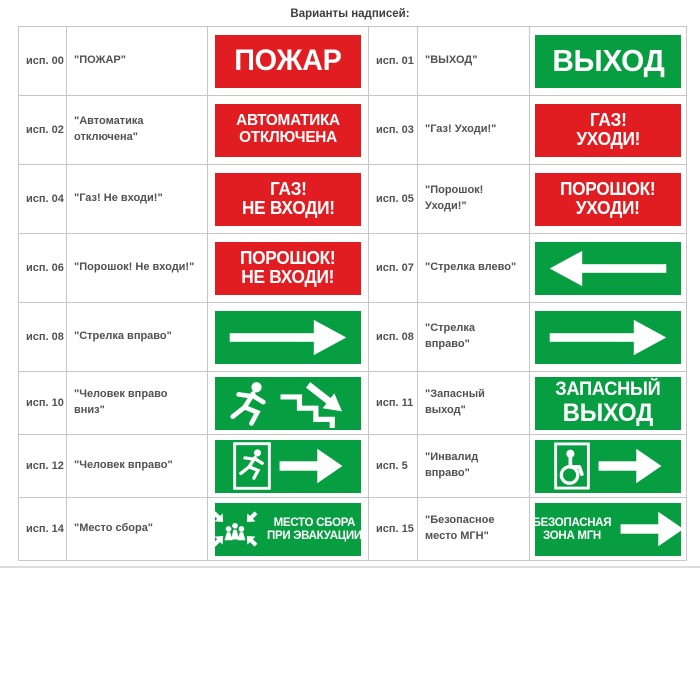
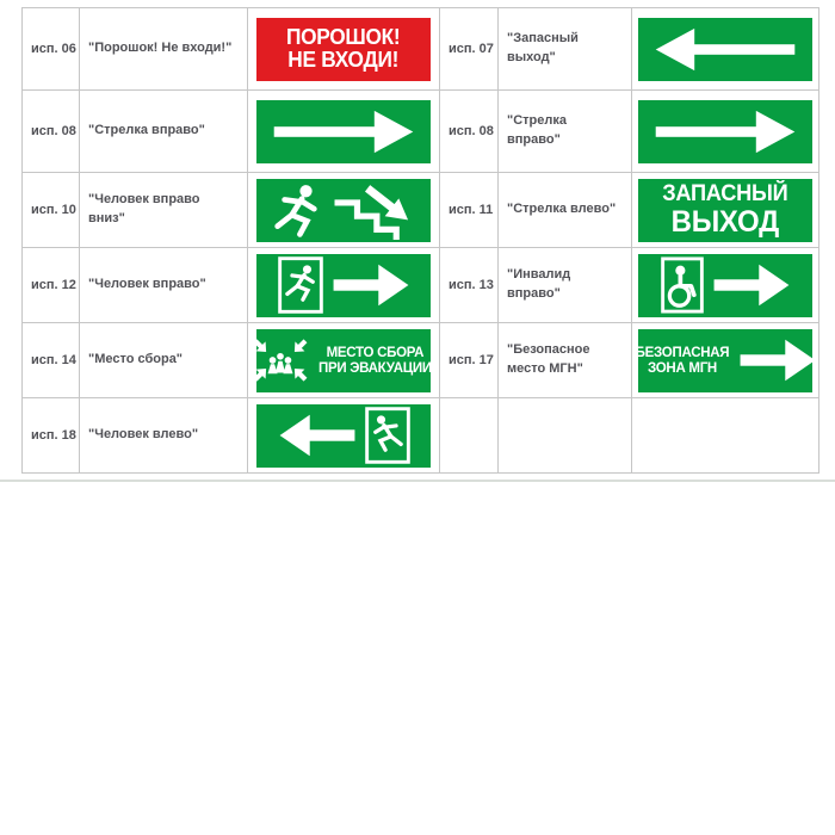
- Варианты надписей:
- исп. 00	"ПОЖАР"	ПОЖАР	исп. 01	"ВЫХОД"	ВЫХОД
- исп. 02	"Автоматика отключена"	АВТОМАТИКАОТКЛЮЧЕНА	исп. 03	"Газ! Уходи!"	ГАЗ!УХОДИ!
- исп. 04	"Газ! Не входи!"	ГАЗ!НЕ ВХОДИ!	исп. 05	"Порошок! Уходи!"	ПОРОШОК!УХОДИ!
- исп. 06	"Порошок! Не входи!"	ПОРОШОК!НЕ ВХОДИ!	исп. 07	"Стрелка влево"
+ исп. 06	"Порошок! Не входи!"	ПОРОШОК!НЕ ВХОДИ!	исп. 07	"Запасный выход"
  исп. 08	"Стрелка вправо"		исп. 08	"Стрелка вправо"
- исп. 10	"Человек вправо вниз"		исп. 11	"Запасный выход"	ЗАПАСНЫЙВЫХОД
+ исп. 10	"Человек вправо вниз"		исп. 11	"Стрелка влево"	ЗАПАСНЫЙВЫХОД
- исп. 12	"Человек вправо"		исп. 5	"Инвалид вправо"
+ исп. 12	"Человек вправо"		исп. 13	"Инвалид вправо"
- исп. 14	"Место сбора"	МЕСТО СБОРАПРИ ЭВАКУАЦИИ	исп. 15	"Безопасное место МГН"	БЕЗОПАСНАЯЗОНА МГН
+ исп. 14	"Место сбора"	МЕСТО СБОРАПРИ ЭВАКУАЦИИ	исп. 17	"Безопасное место МГН"	БЕЗОПАСНАЯЗОНА МГН
+ исп. 18	"Человек влево"
